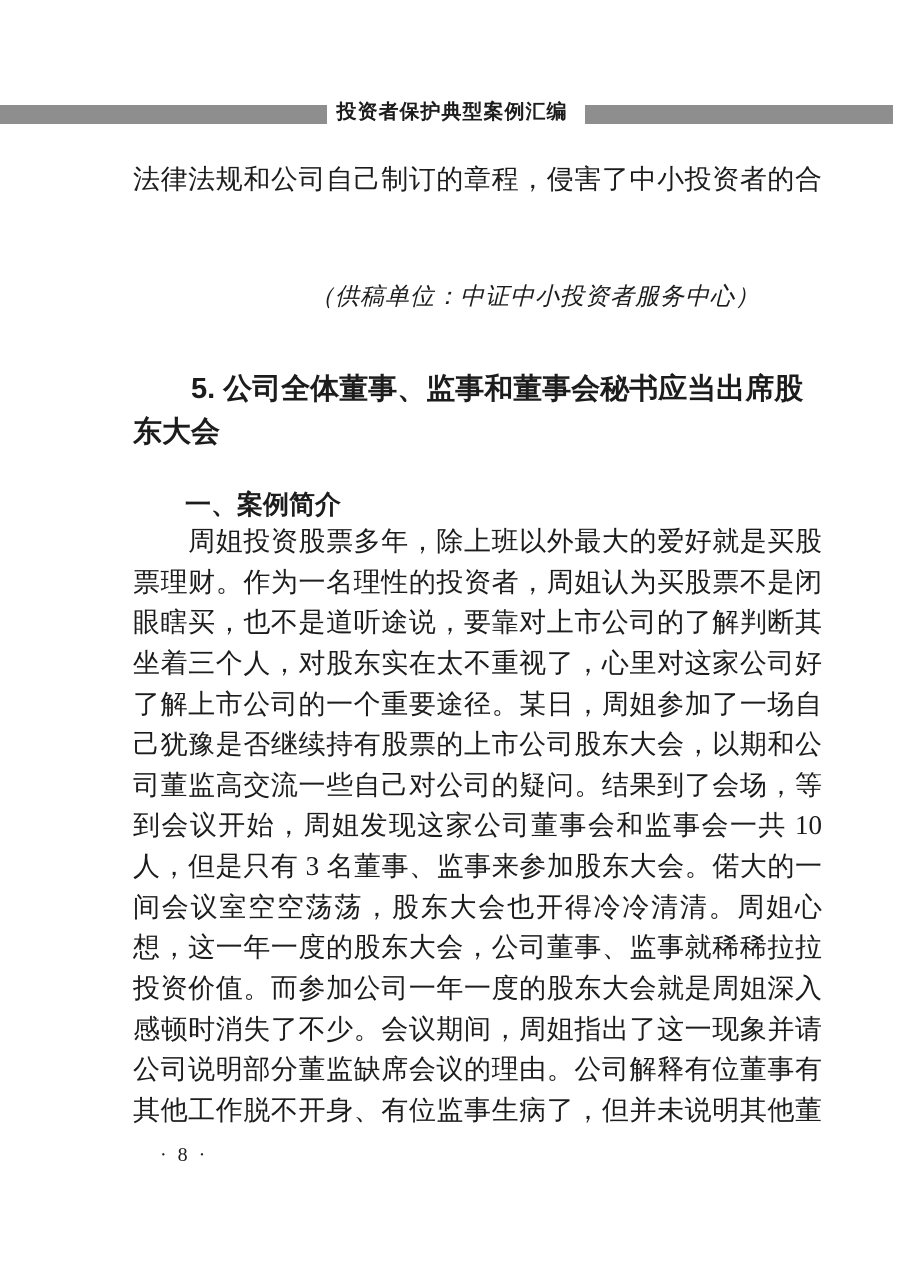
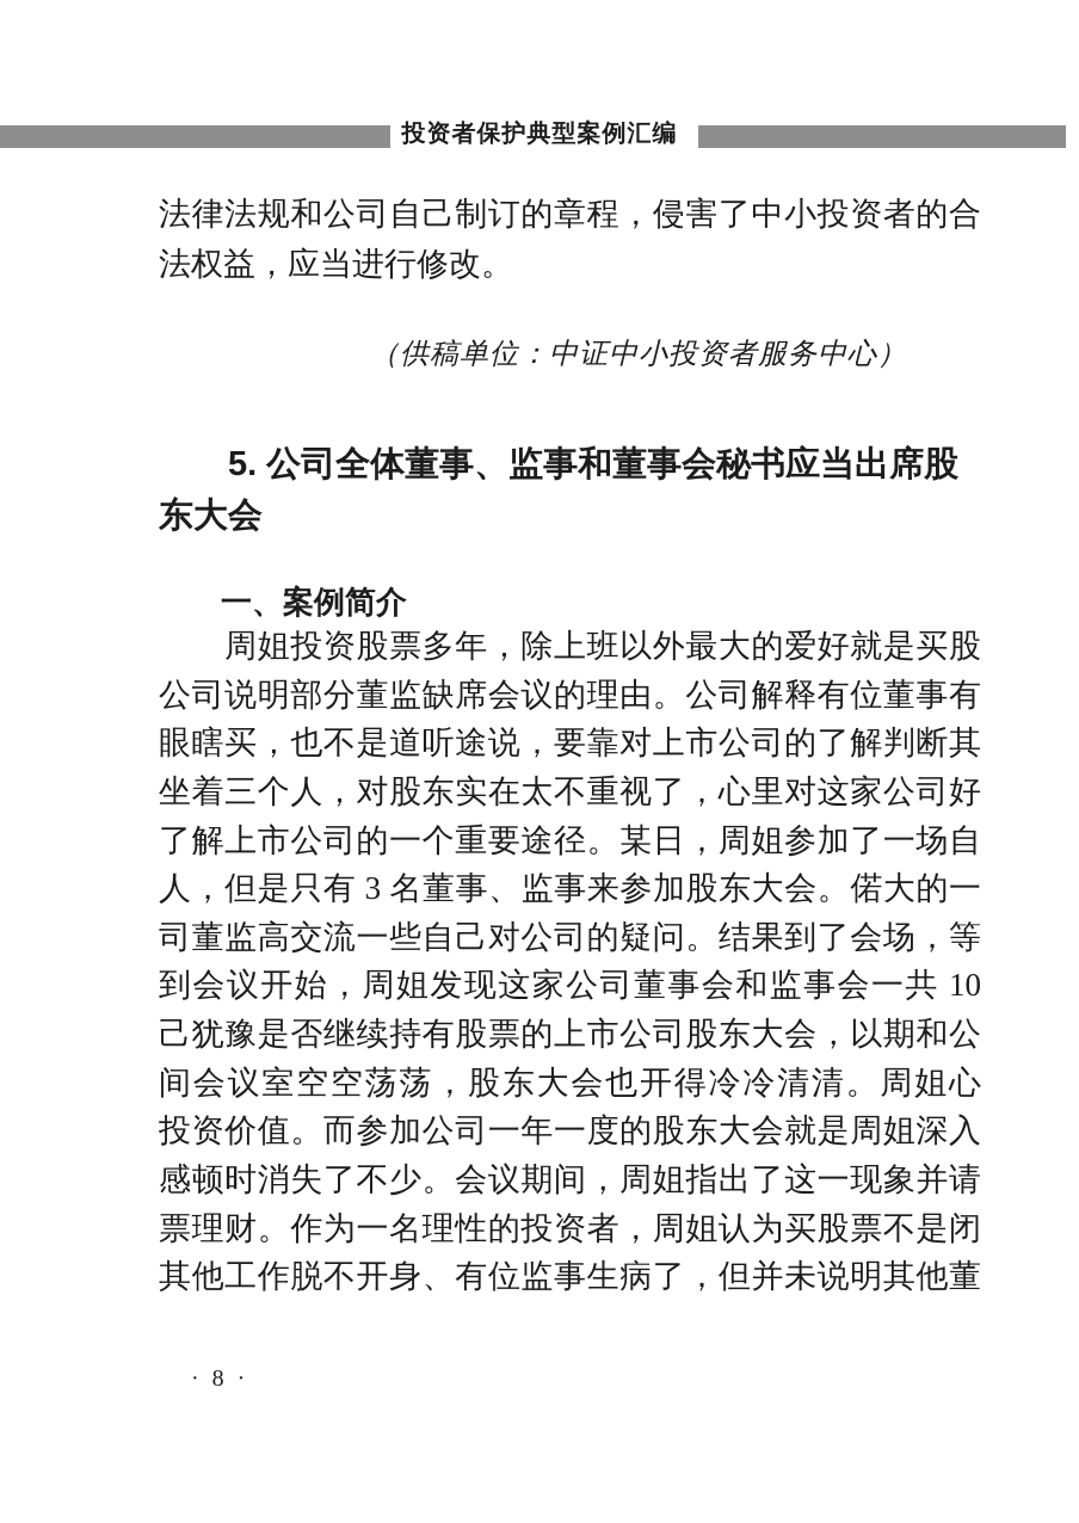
  投资者保护典型案例汇编
  法律法规和公司自己制订的章程，侵害了中小投资者的合
+ 法权益，应当进行修改。
  （供稿单位：中证中小投资者服务中心）
  5. 公司全体董事、监事和董事会秘书应当出席股
  东大会
  一、案例简介
  周姐投资股票多年，除上班以外最大的爱好就是买股
- 票理财。作为一名理性的投资者，周姐认为买股票不是闭
+ 公司说明部分董监缺席会议的理由。公司解释有位董事有
  眼瞎买，也不是道听途说，要靠对上市公司的了解判断其
  坐着三个人，对股东实在太不重视了，心里对这家公司好
  了解上市公司的一个重要途径。某日，周姐参加了一场自
- 己犹豫是否继续持有股票的上市公司股东大会，以期和公
+ 人，但是只有 3 名董事、监事来参加股东大会。偌大的一
  司董监高交流一些自己对公司的疑问。结果到了会场，等
  到会议开始，周姐发现这家公司董事会和监事会一共 10
- 人，但是只有 3 名董事、监事来参加股东大会。偌大的一
+ 己犹豫是否继续持有股票的上市公司股东大会，以期和公
  间会议室空空荡荡，股东大会也开得冷冷清清。周姐心
- 想，这一年一度的股东大会，公司董事、监事就稀稀拉拉
  投资价值。而参加公司一年一度的股东大会就是周姐深入
  感顿时消失了不少。会议期间，周姐指出了这一现象并请
- 公司说明部分董监缺席会议的理由。公司解释有位董事有
+ 票理财。作为一名理性的投资者，周姐认为买股票不是闭
  其他工作脱不开身、有位监事生病了，但并未说明其他董
  · 8 ·
